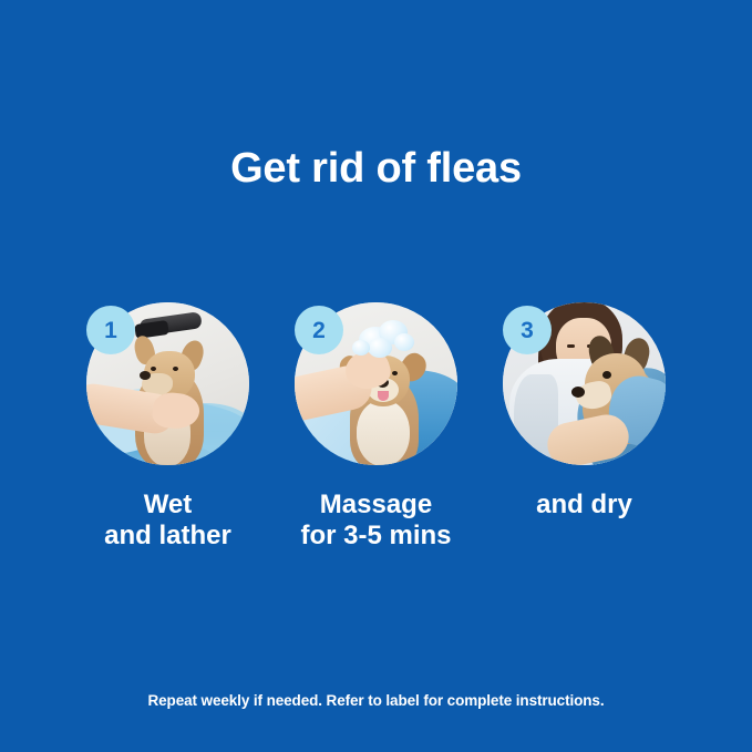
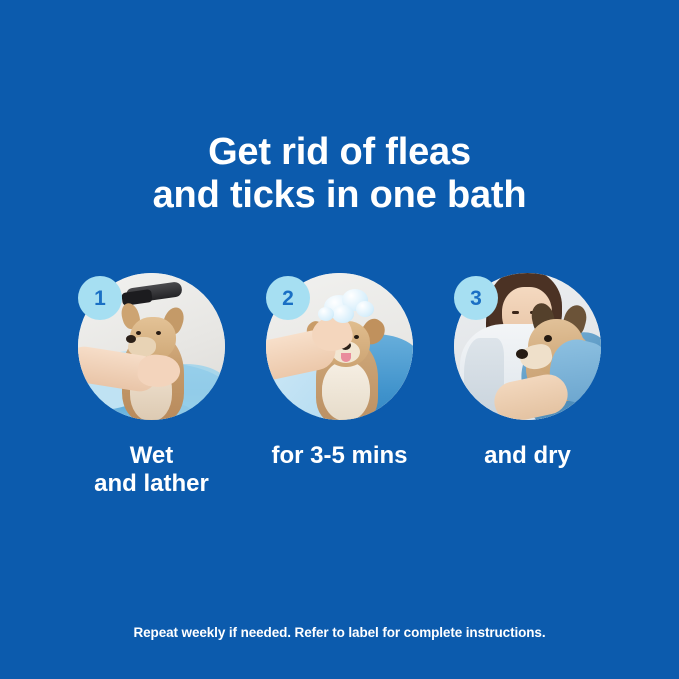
  Get rid of fleas
+ and ticks in one bath
  1
  Wet
  and lather
  2
- Massage
  for 3-5 mins
  3
  and dry
  Repeat weekly if needed. Refer to label for complete instructions.
